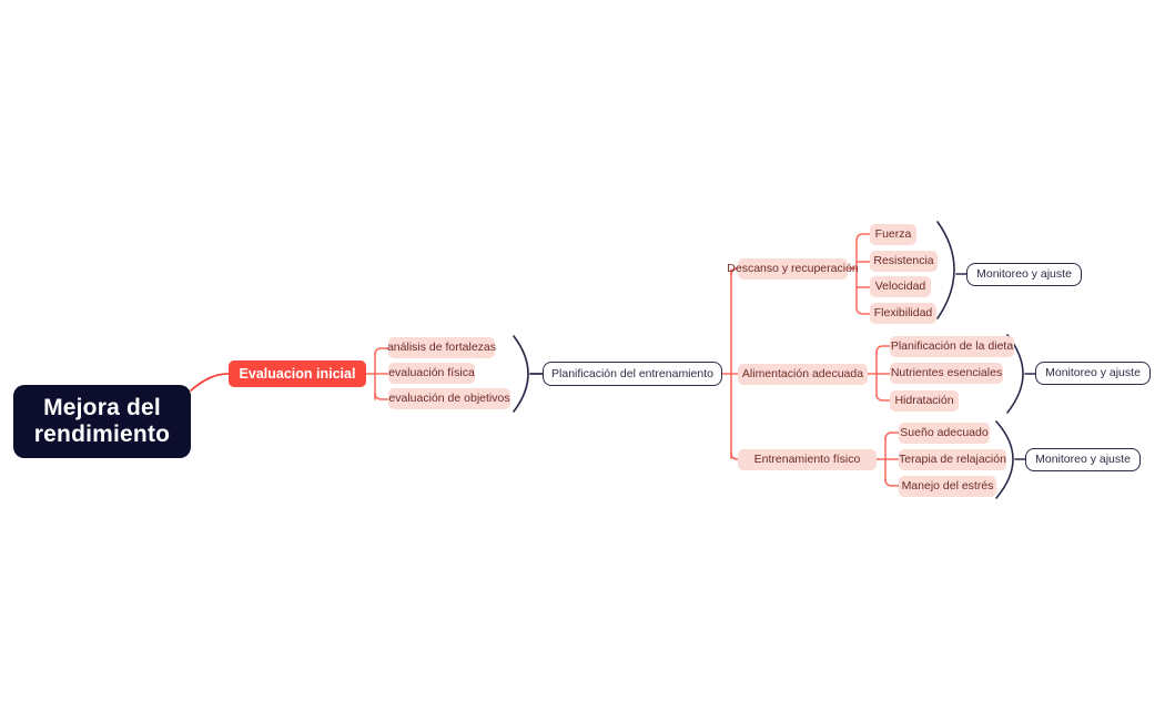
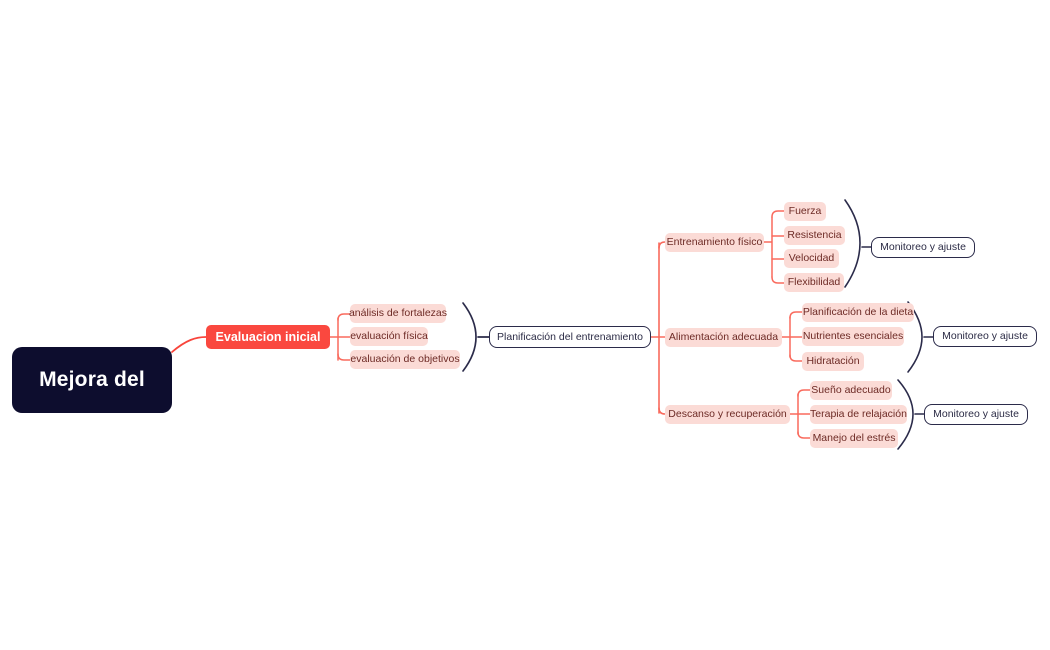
  Mejora del
- rendimiento
  Evaluacion inicial
  análisis de fortalezas
  evaluación física
  evaluación de objetivos
  Planificación del entrenamiento
- Descanso y recuperación
+ Entrenamiento físico
  Fuerza
  Resistencia
  Velocidad
  Flexibilidad
  Monitoreo y ajuste
  Alimentación adecuada
  Planificación de la dieta
  Nutrientes esenciales
  Hidratación
  Monitoreo y ajuste
- Entrenamiento físico
+ Descanso y recuperación
  Sueño adecuado
  Terapia de relajación
  Manejo del estrés
  Monitoreo y ajuste
